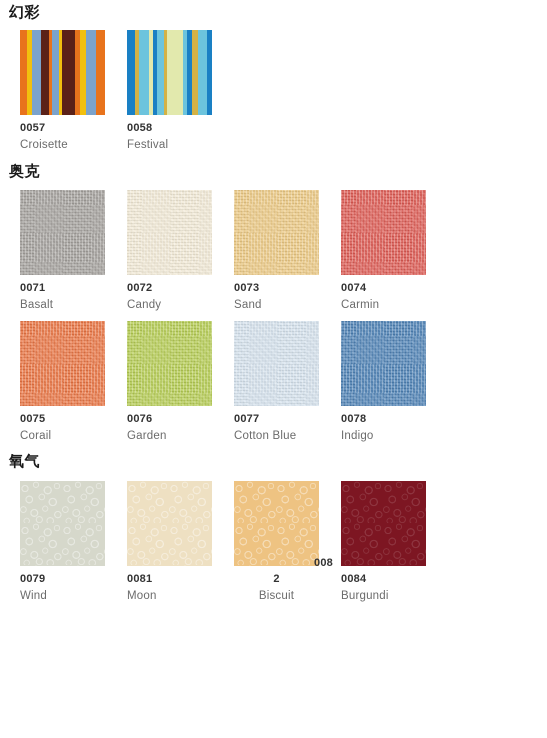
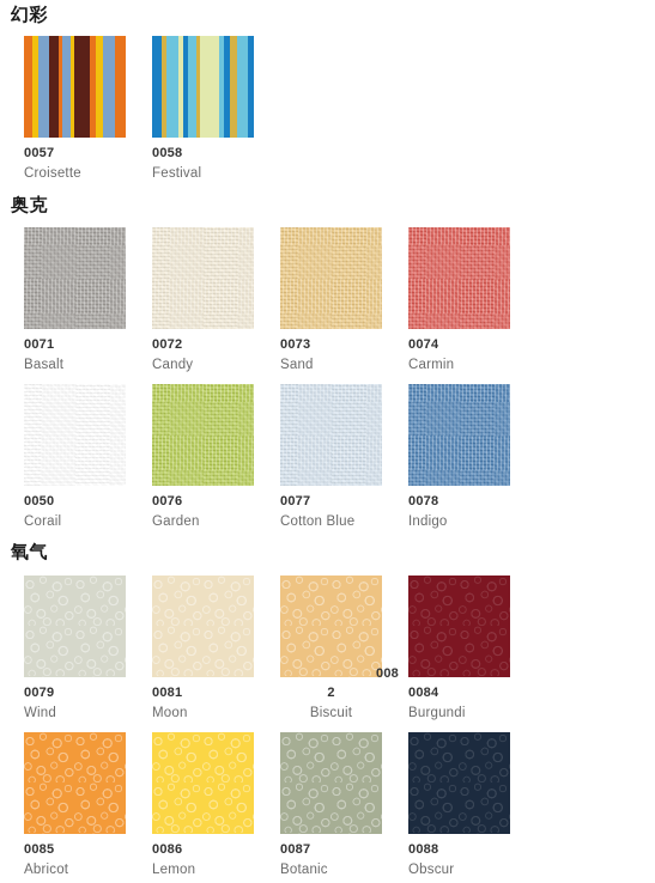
  幻彩
  0057
  Croisette
  0058
  Festival
  奥克
  0071
  Basalt
  0072
  Candy
  0073
  Sand
  0074
  Carmin
- 0075
+ 0050
  Corail
  0076
  Garden
  0077
  Cotton Blue
  0078
  Indigo
  氧气
  0079
  Wind
  0081
  Moon
  008
  2
  Biscuit
  0084
  Burgundi
+ 0085
+ Abricot
+ 0086
+ Lemon
+ 0087
+ Botanic
+ 0088
+ Obscur
